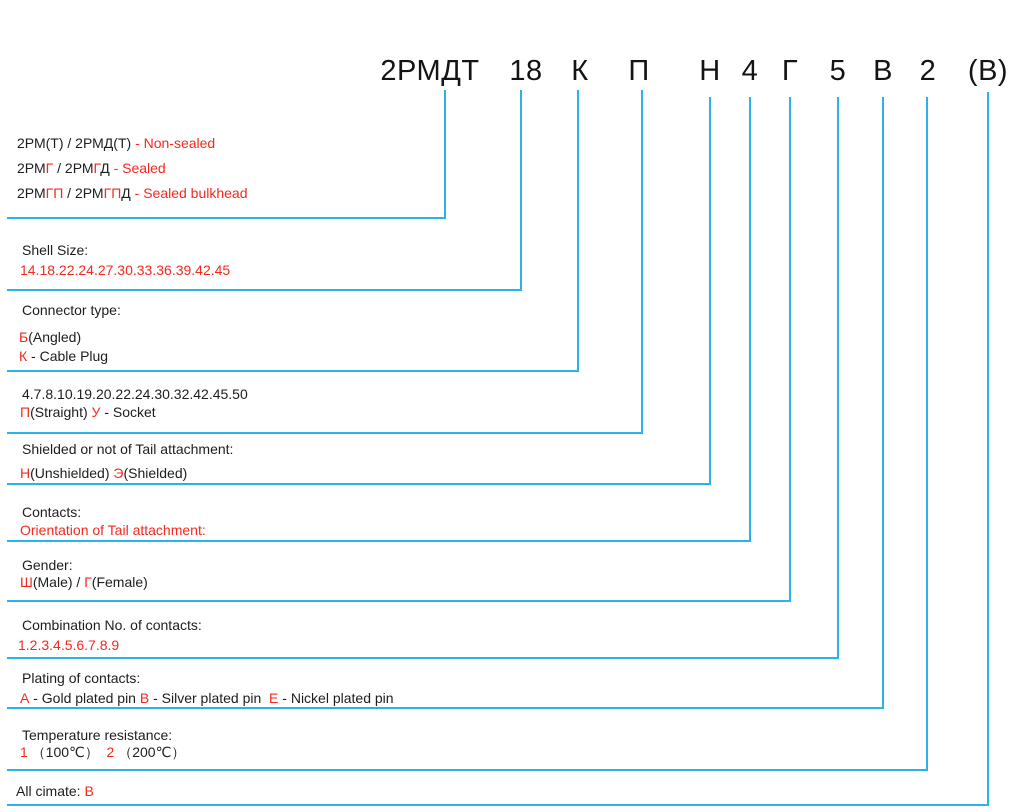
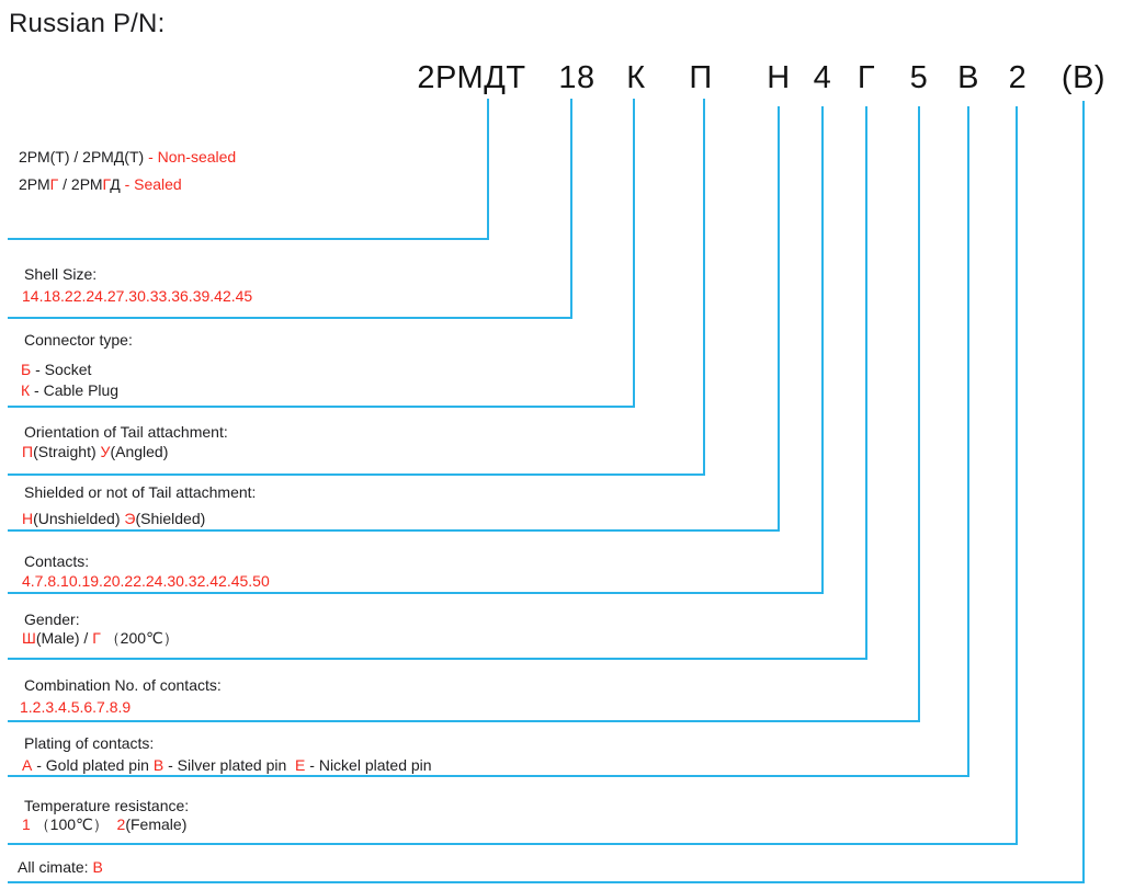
+ Russian P/N:
  2РМДТ
  18
  К
  П
  Н
  4
  Г
  5
  В
  2
  (В)
  2РМ(Т) / 2РМД(Т) - Non-sealed
  2РМГ / 2РМГД - Sealed
- 2РМГП / 2РМГПД - Sealed bulkhead
  Shell Size:
  14.18.22.24.27.30.33.36.39.42.45
  Connector type:
- Б(Angled)
+ Б - Socket
  К - Cable Plug
- 4.7.8.10.19.20.22.24.30.32.42.45.50
+ Orientation of Tail attachment:
- П(Straight) У - Socket
+ П(Straight) У(Angled)
  Shielded or not of Tail attachment:
  Н(Unshielded) Э(Shielded)
  Contacts:
- Orientation of Tail attachment:
+ 4.7.8.10.19.20.22.24.30.32.42.45.50
  Gender:
- Ш(Male) / Г(Female)
+ Ш(Male) / Г （200℃）
  Combination No. of contacts:
  1.2.3.4.5.6.7.8.9
  Plating of contacts:
  А - Gold plated pin В - Silver plated pin Е - Nickel plated pin
  Temperature resistance:
- 1 （100℃） 2 （200℃）
+ 1 （100℃） 2(Female)
  All cimate: В
